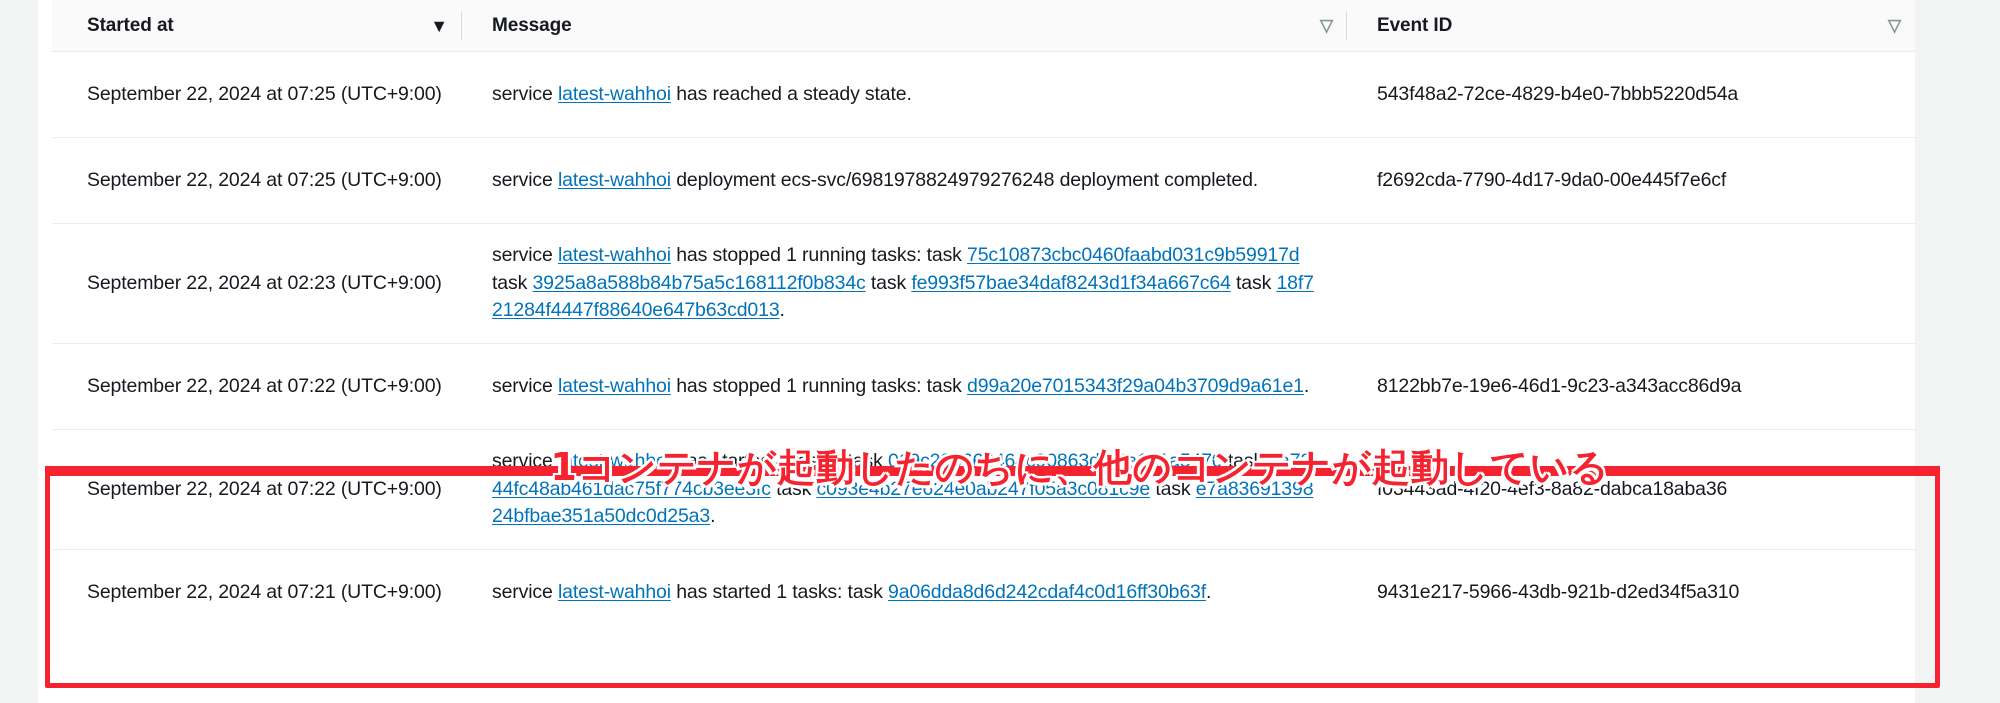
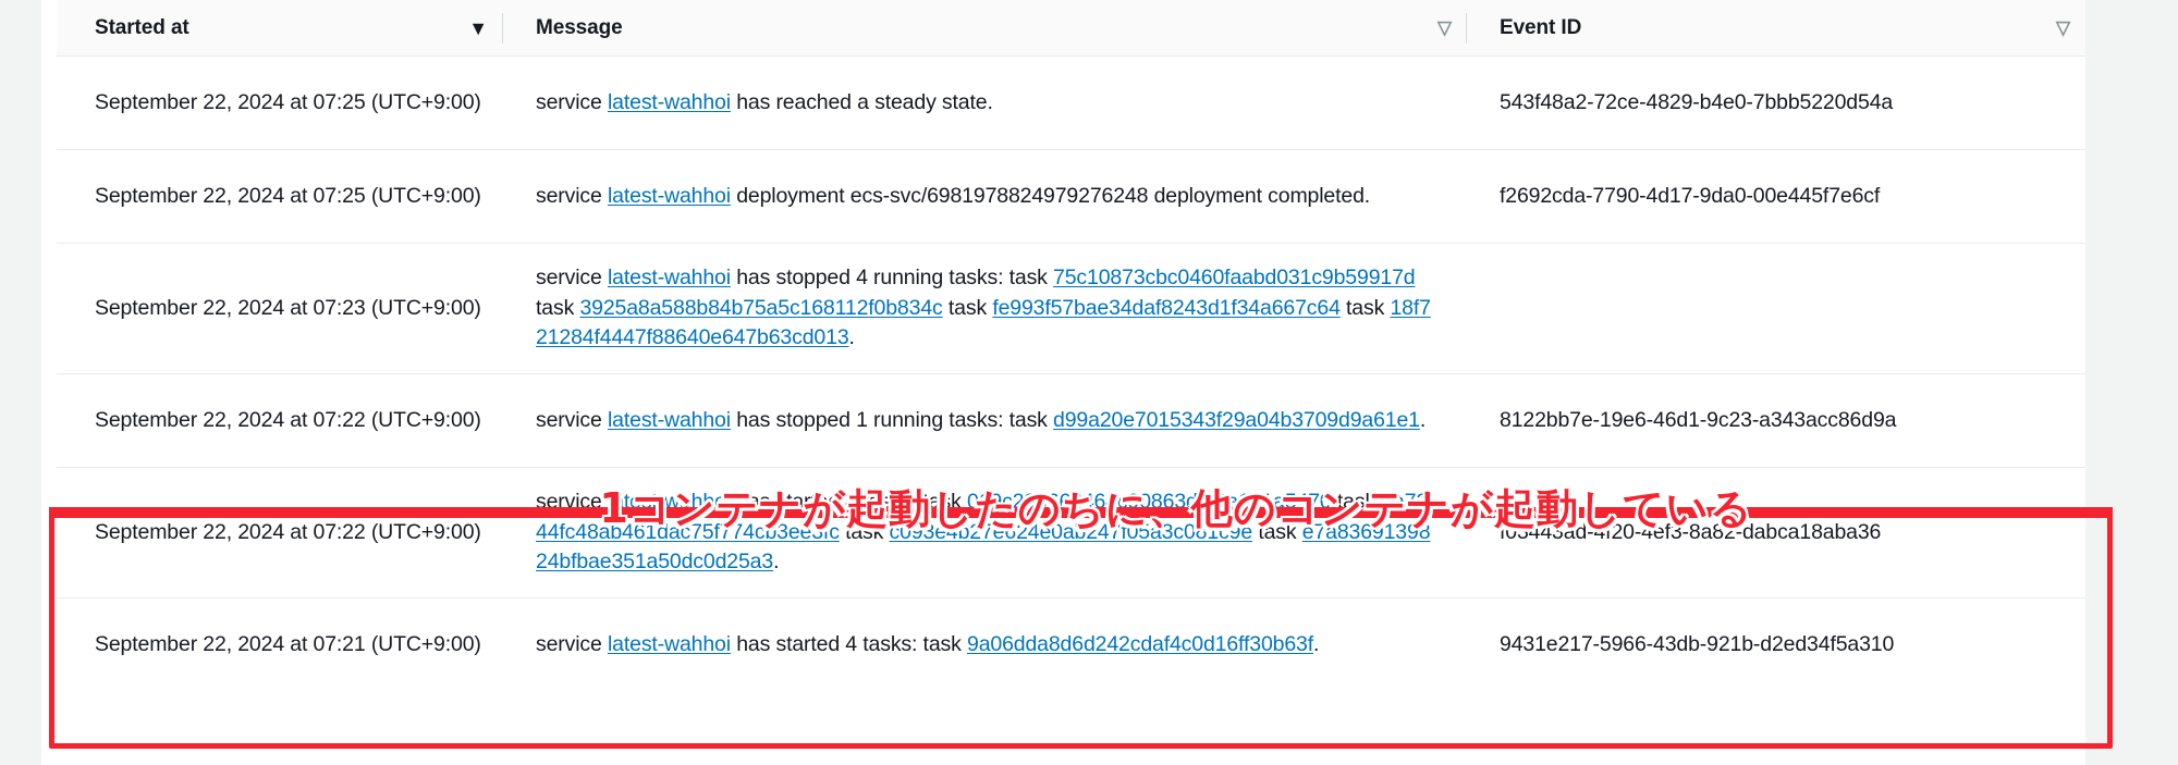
  Started at
  ▼
  Message
  ▽
  Event ID
  ▽
  September 22, 2024 at 07:25 (UTC+9:00)
  service latest-wahhoi has reached a steady state.
  543f48a2-72ce-4829-b4e0-7bbb5220d54a
  September 22, 2024 at 07:25 (UTC+9:00)
  service latest-wahhoi deployment ecs-svc/6981978824979276248 deployment completed.
  f2692cda-7790-4d17-9da0-00e445f7e6cf
- September 22, 2024 at 02:23 (UTC+9:00)
+ September 22, 2024 at 07:23 (UTC+9:00)
- service latest-wahhoi has stopped 1 running tasks: task 75c10873cbc0460faabd031c9b59917d task 3925a8a588b84b75a5c168112f0b834c task fe993f57bae34daf8243d1f34a667c64 task 18f721284f4447f88640e647b63cd013.
+ service latest-wahhoi has stopped 4 running tasks: task 75c10873cbc0460faabd031c9b59917d task 3925a8a588b84b75a5c168112f0b834c task fe993f57bae34daf8243d1f34a667c64 task 18f721284f4447f88640e647b63cd013.
  September 22, 2024 at 07:22 (UTC+9:00)
  service latest-wahhoi has stopped 1 running tasks: task d99a20e7015343f29a04b3709d9a61e1.
  8122bb7e-19e6-46d1-9c23-a343acc86d9a
  September 22, 2024 at 07:22 (UTC+9:00)
  service latest-wahhoi has started 4 tasks: task 019c290660464c90863df09a1a1a5470 task 9a7244fc48ab461dac75f774cb3ee3fc task c093e4b27e624e0ab247f05a3c081c9e task e7a8369139824bfbae351a50dc0d25a3.
  f03443ad-4f20-4ef3-8a82-dabca18aba36
  September 22, 2024 at 07:21 (UTC+9:00)
- service latest-wahhoi has started 1 tasks: task 9a06dda8d6d242cdaf4c0d16ff30b63f.
+ service latest-wahhoi has started 4 tasks: task 9a06dda8d6d242cdaf4c0d16ff30b63f.
  9431e217-5966-43db-921b-d2ed34f5a310
  1コンテナが起動したのちに、他のコンテナが起動している
